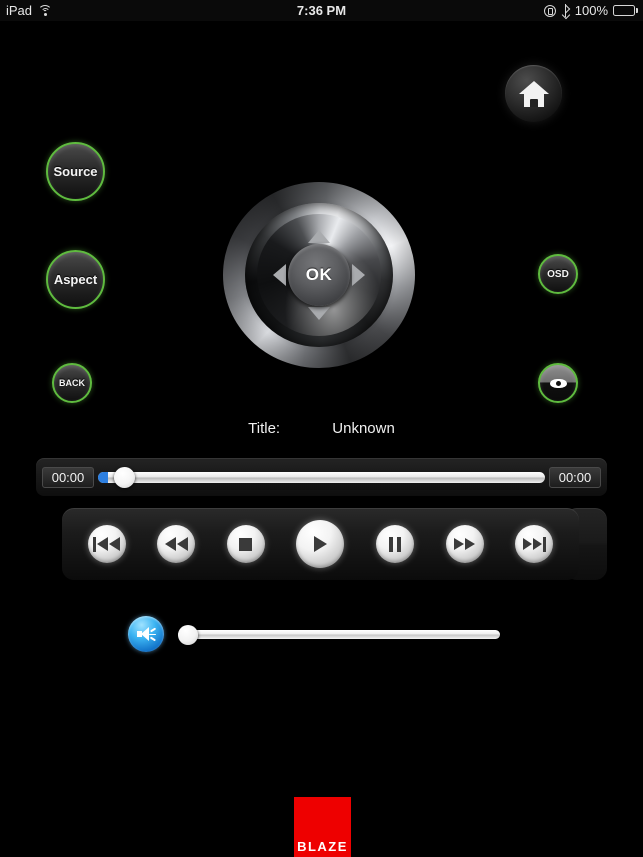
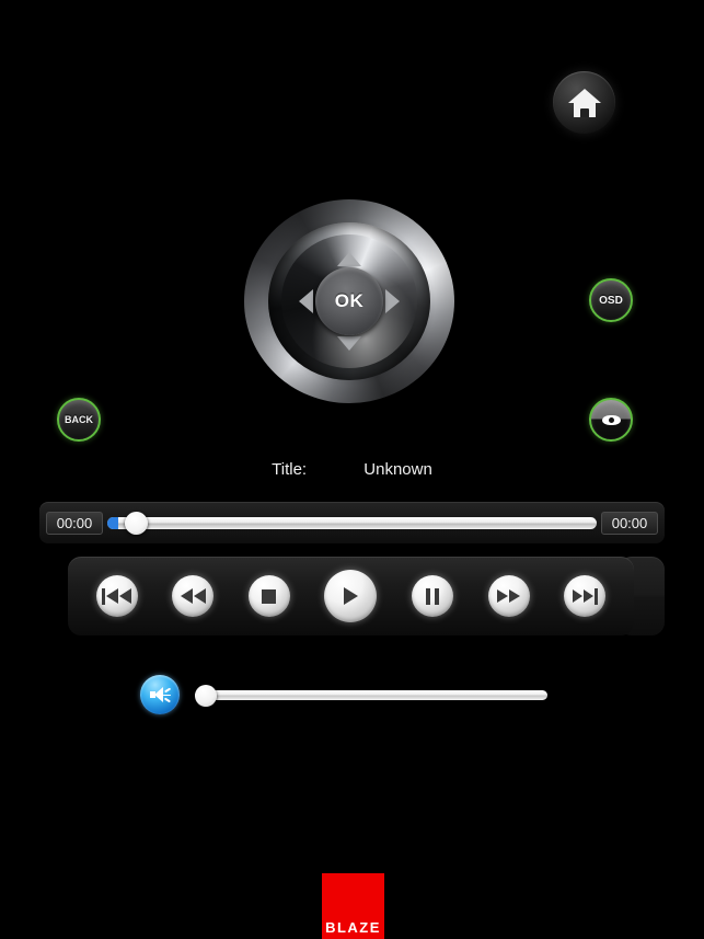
- iPad
- 7:36 PM
- 100%
- Source
- Aspect
  BACK
  OSD
  OK
  Title: Unknown
  00:00
  00:00
  BLAZE
